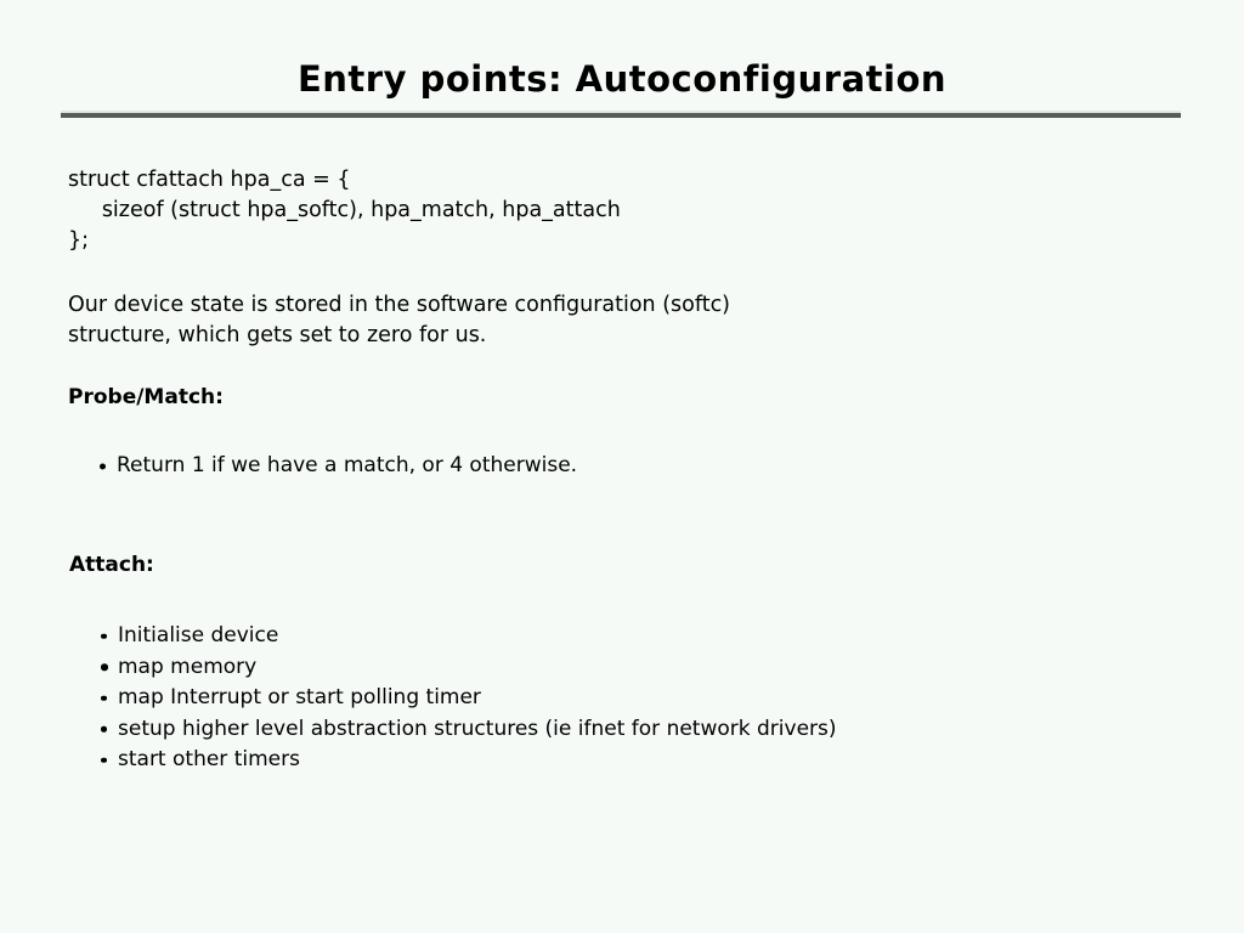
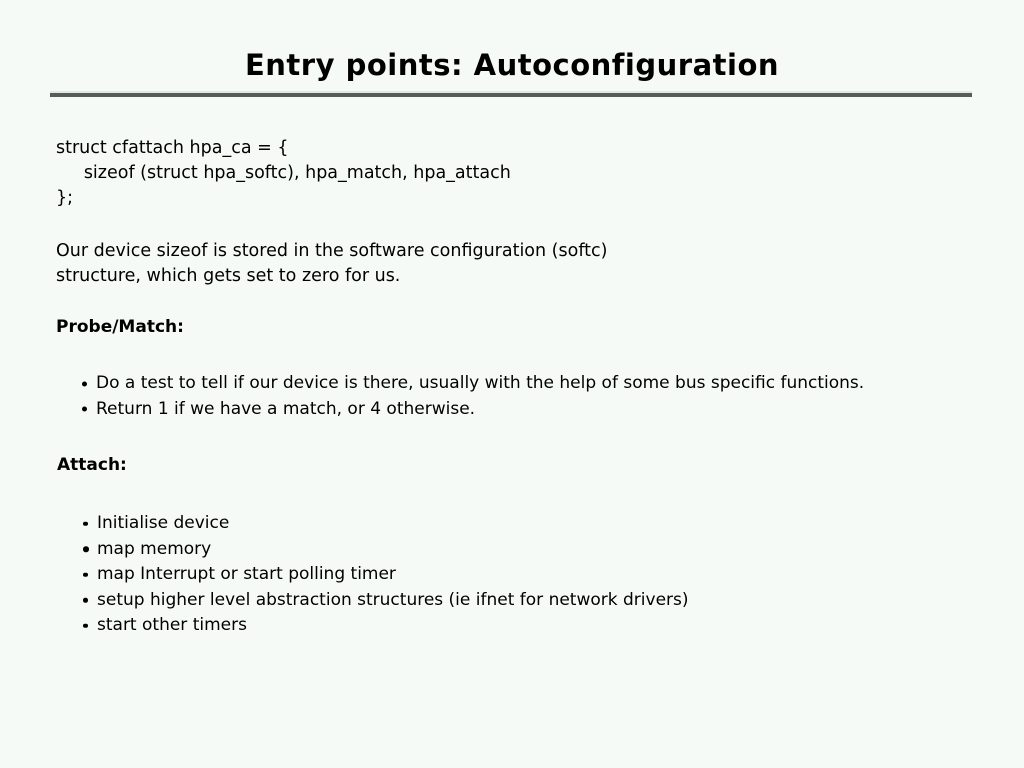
  Entry points: Autoconfiguration
  struct cfattach hpa_ca = {
  sizeof (struct hpa_softc), hpa_match, hpa_attach
  };
- Our device state is stored in the software configuration (softc)
+ Our device sizeof is stored in the software configuration (softc)
  structure, which gets set to zero for us.
  Probe/Match:
+ Do a test to tell if our device is there, usually with the help of some bus specific functions.
  Return 1 if we have a match, or 4 otherwise.
  Attach:
  Initialise device
  map memory
  map Interrupt or start polling timer
  setup higher level abstraction structures (ie ifnet for network drivers)
  start other timers
